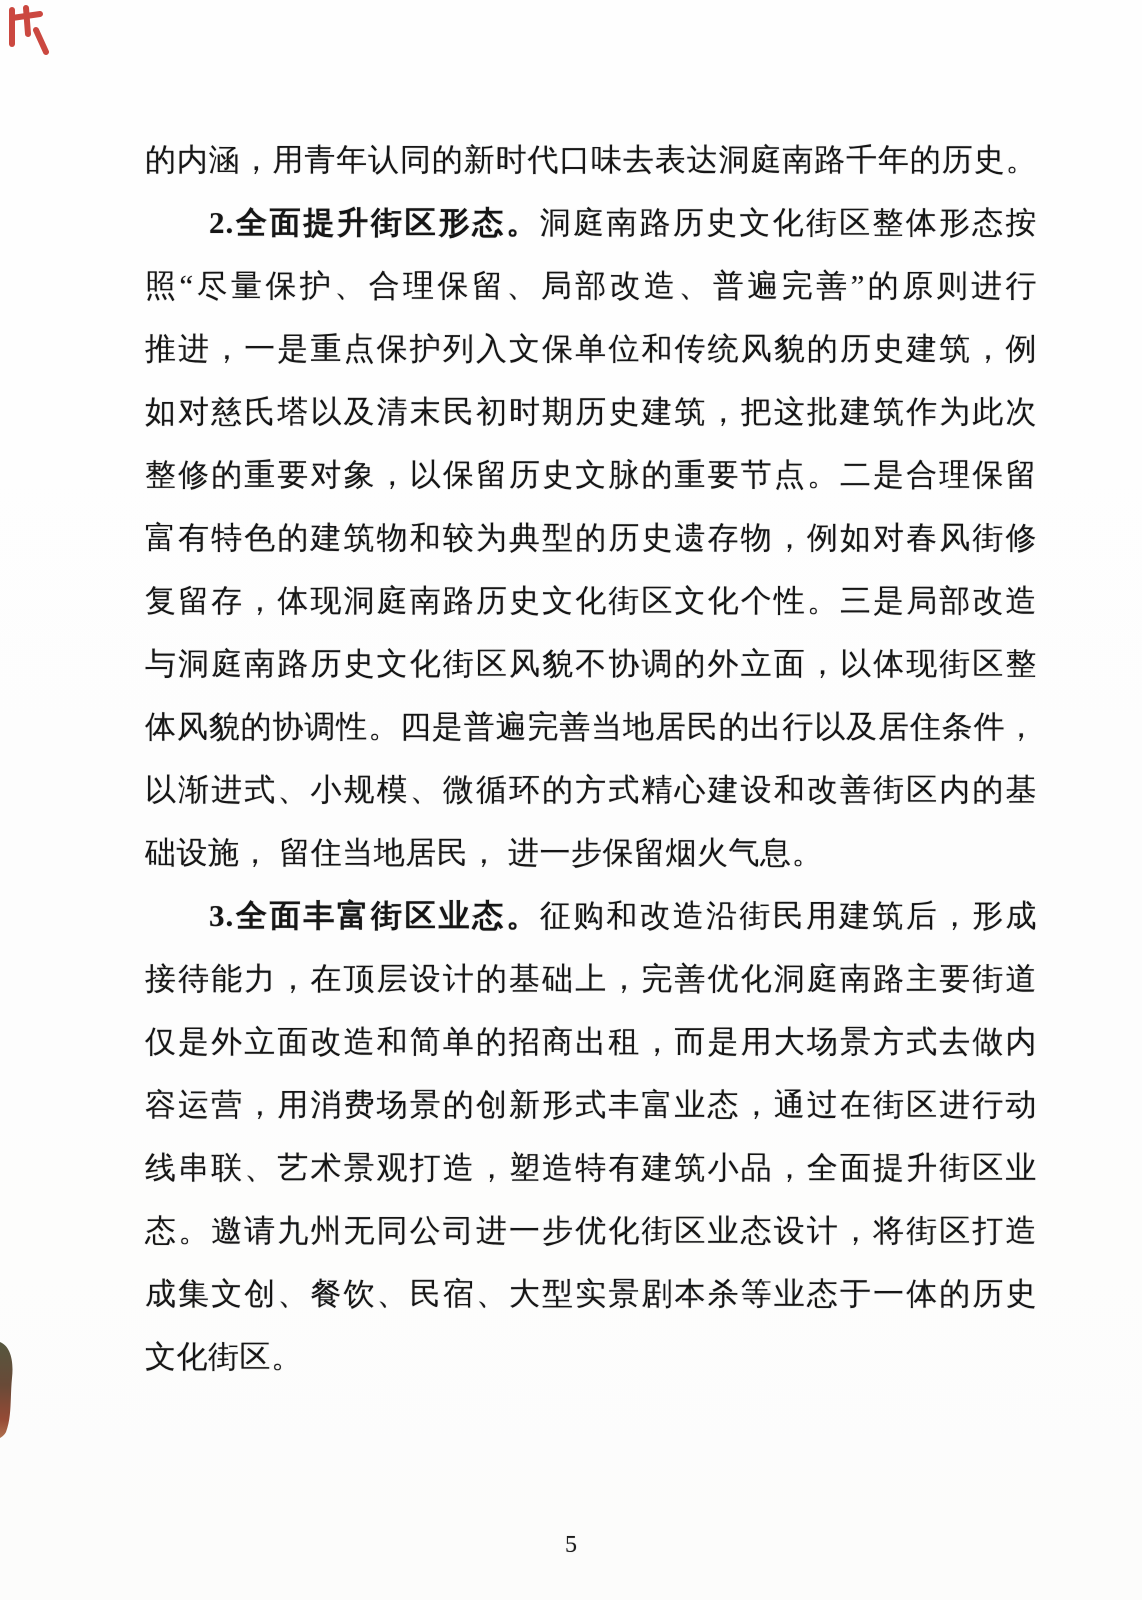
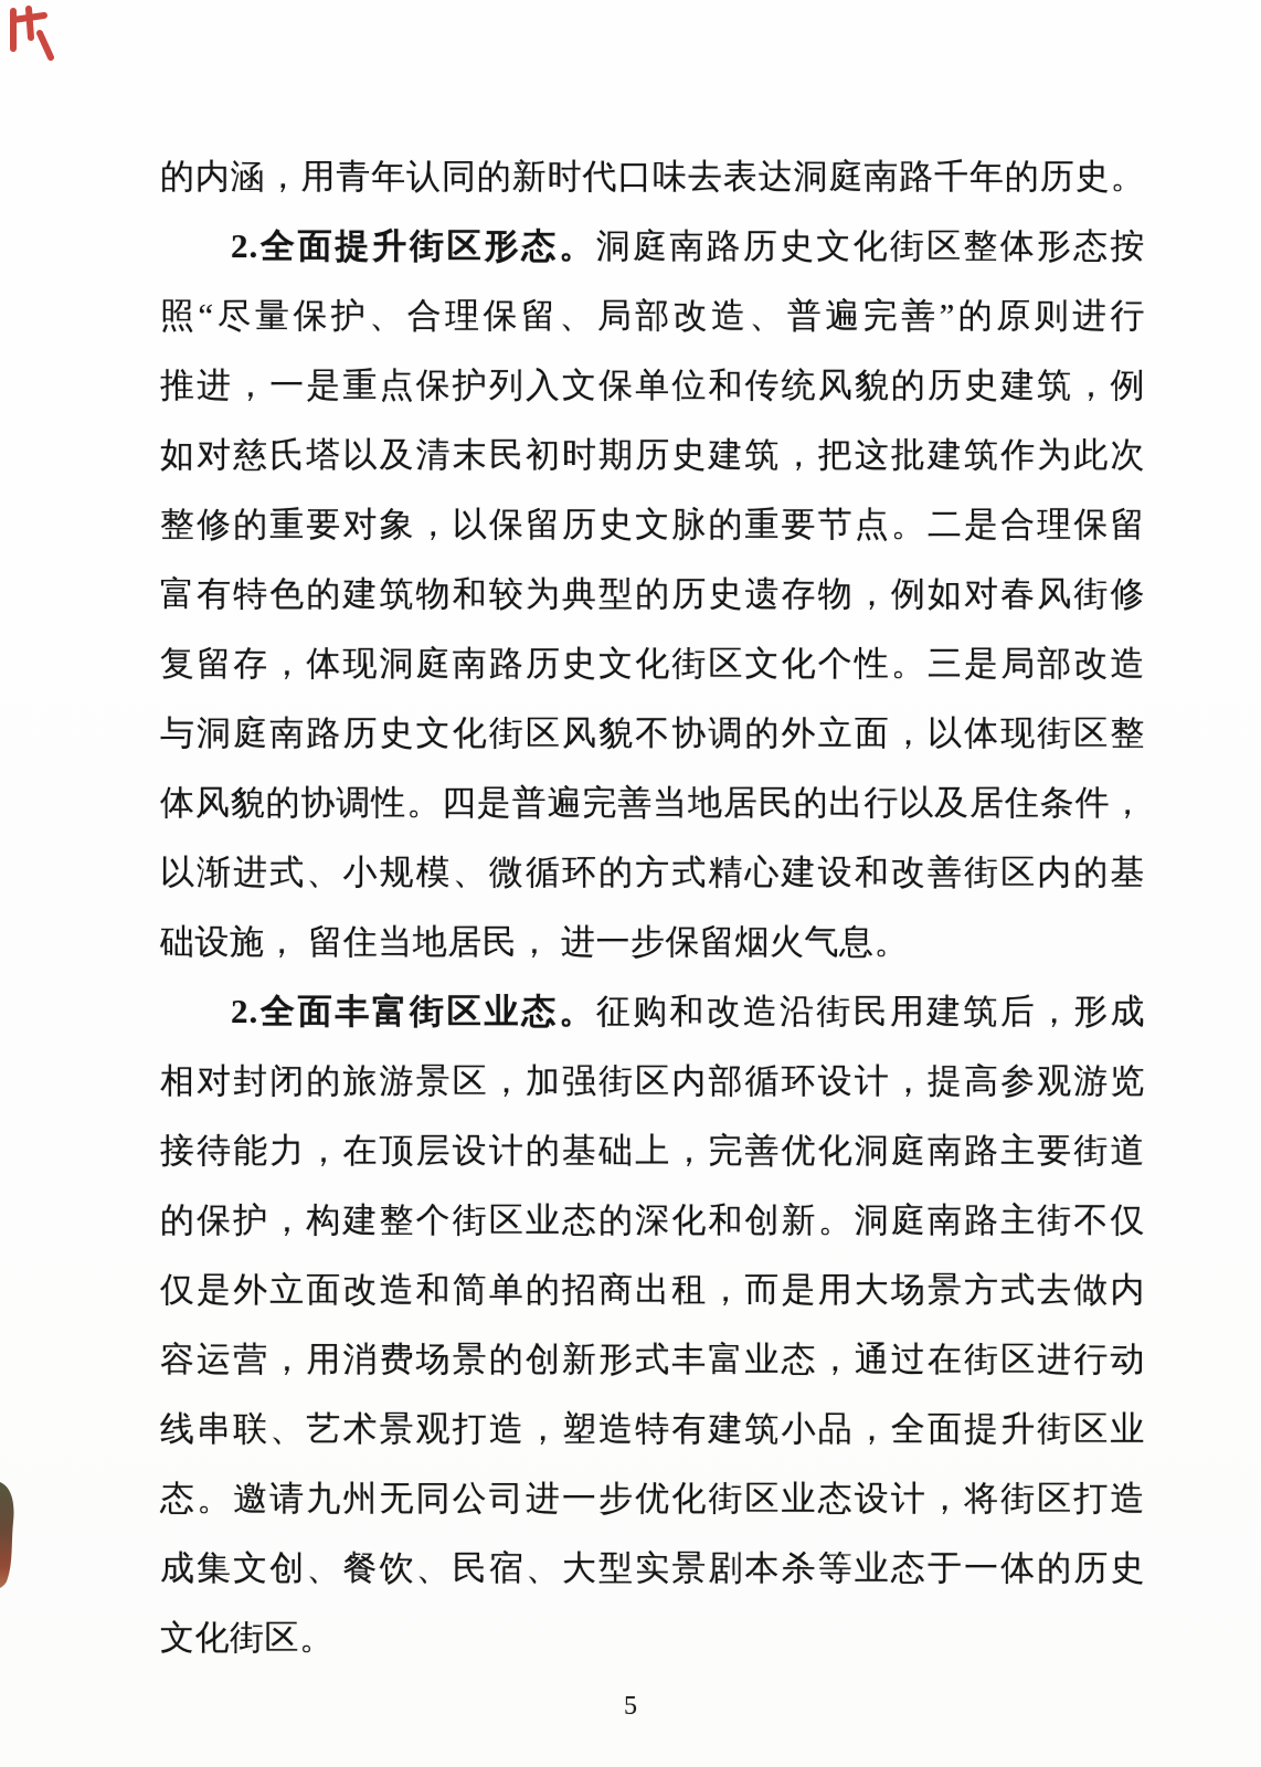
  的内涵，用青年认同的新时代口味去表达洞庭南路千年的历史。
  2.全面提升街区形态。洞庭南路历史文化街区整体形态按
  照“尽量保护、合理保留、局部改造、普遍完善”的原则进行
  推进，一是重点保护列入文保单位和传统风貌的历史建筑，例
  如对慈氏塔以及清末民初时期历史建筑，把这批建筑作为此次
  整修的重要对象，以保留历史文脉的重要节点。二是合理保留
  富有特色的建筑物和较为典型的历史遗存物，例如对春风街修
  复留存，体现洞庭南路历史文化街区文化个性。三是局部改造
  与洞庭南路历史文化街区风貌不协调的外立面，以体现街区整
  体风貌的协调性。四是普遍完善当地居民的出行以及居住条件，
  以渐进式、小规模、微循环的方式精心建设和改善街区内的基
  础设施， 留住当地居民， 进一步保留烟火气息。
- 3.全面丰富街区业态。征购和改造沿街民用建筑后，形成
+ 2.全面丰富街区业态。征购和改造沿街民用建筑后，形成
+ 相对封闭的旅游景区，加强街区内部循环设计，提高参观游览
  接待能力，在顶层设计的基础上，完善优化洞庭南路主要街道
+ 的保护，构建整个街区业态的深化和创新。洞庭南路主街不仅
  仅是外立面改造和简单的招商出租，而是用大场景方式去做内
  容运营，用消费场景的创新形式丰富业态，通过在街区进行动
  线串联、艺术景观打造，塑造特有建筑小品，全面提升街区业
  态。邀请九州无同公司进一步优化街区业态设计，将街区打造
  成集文创、餐饮、民宿、大型实景剧本杀等业态于一体的历史
  文化街区。
  5
